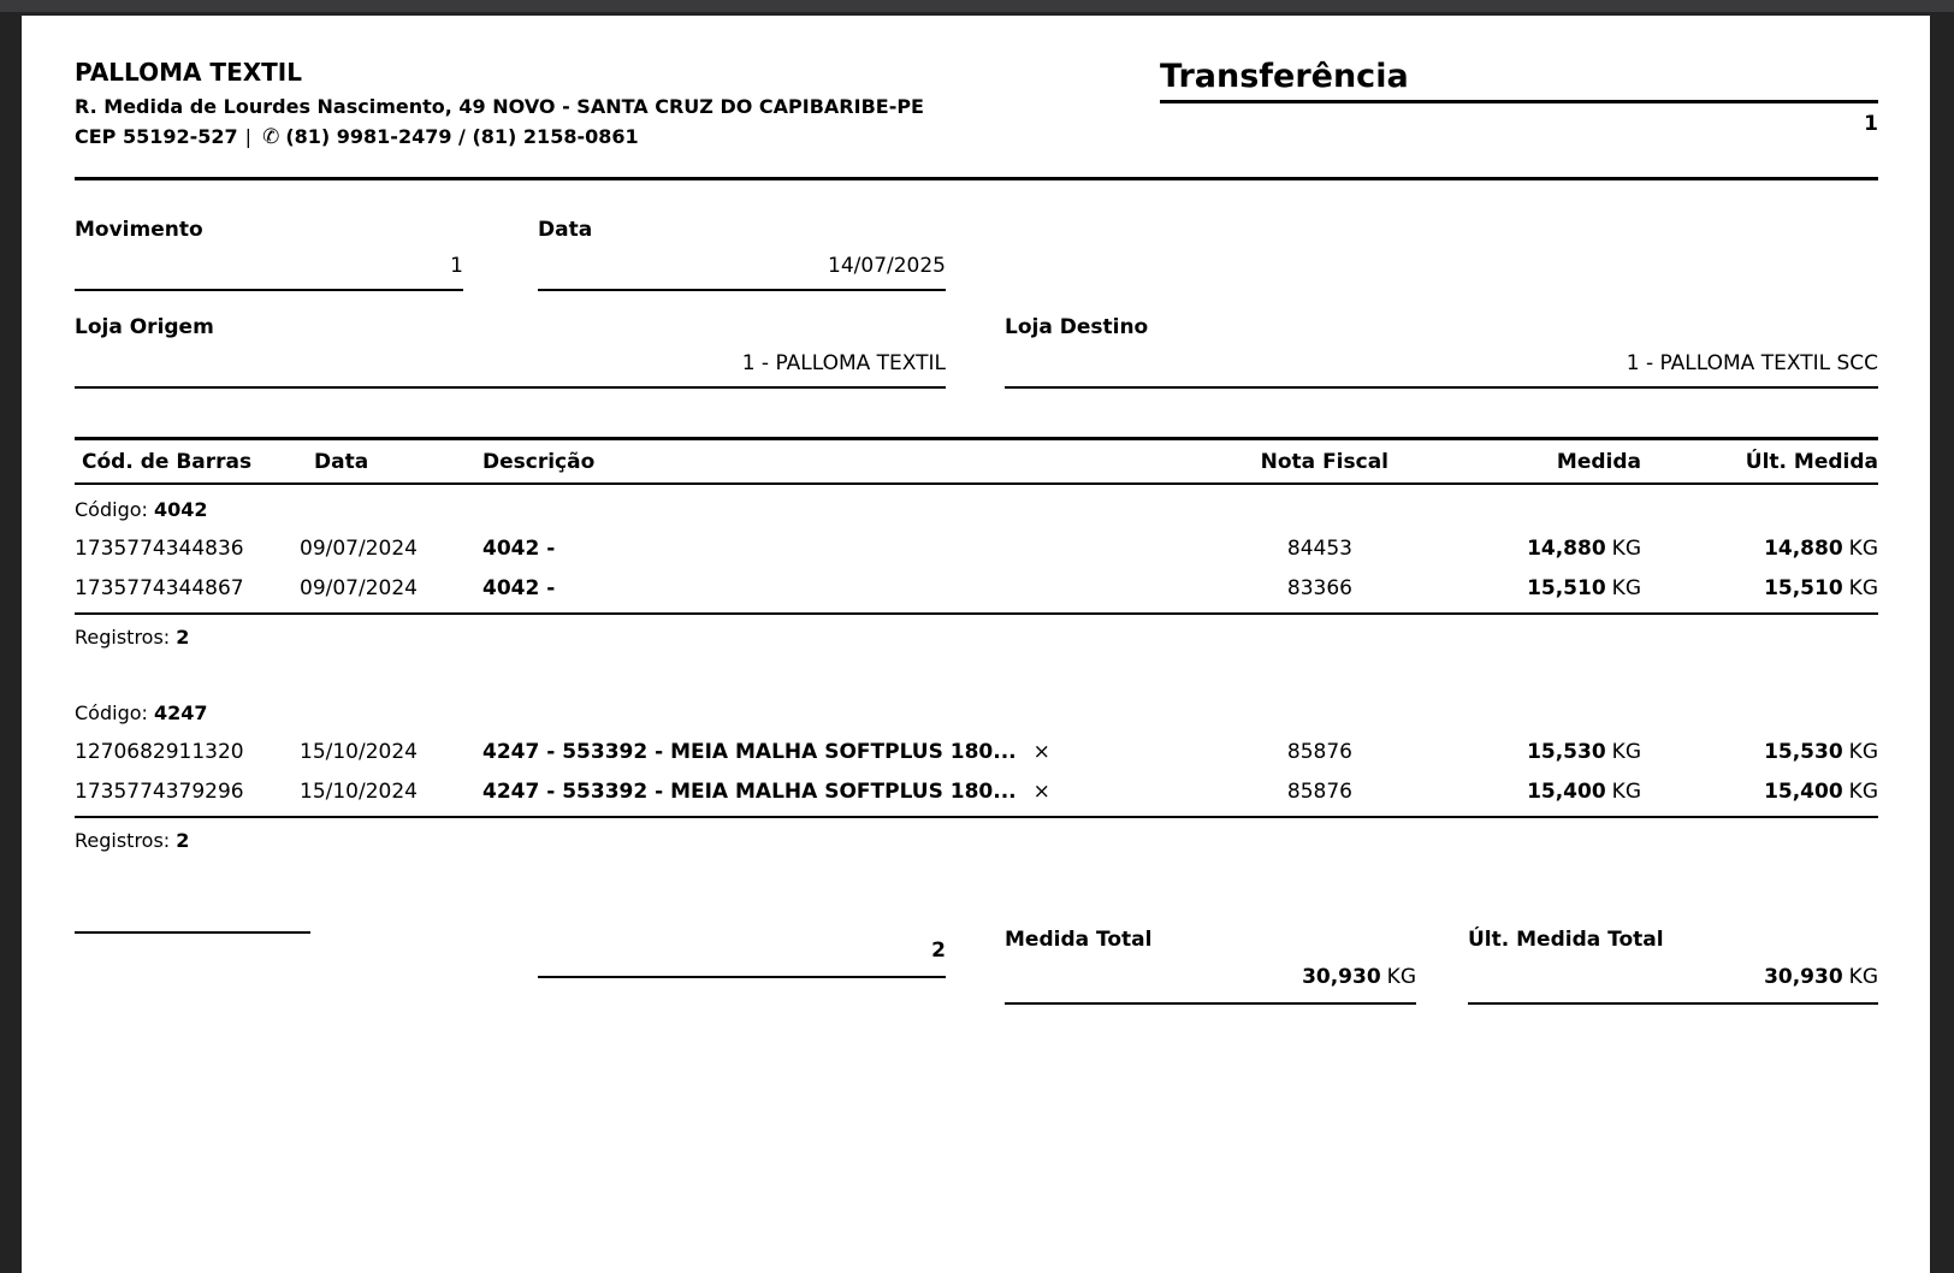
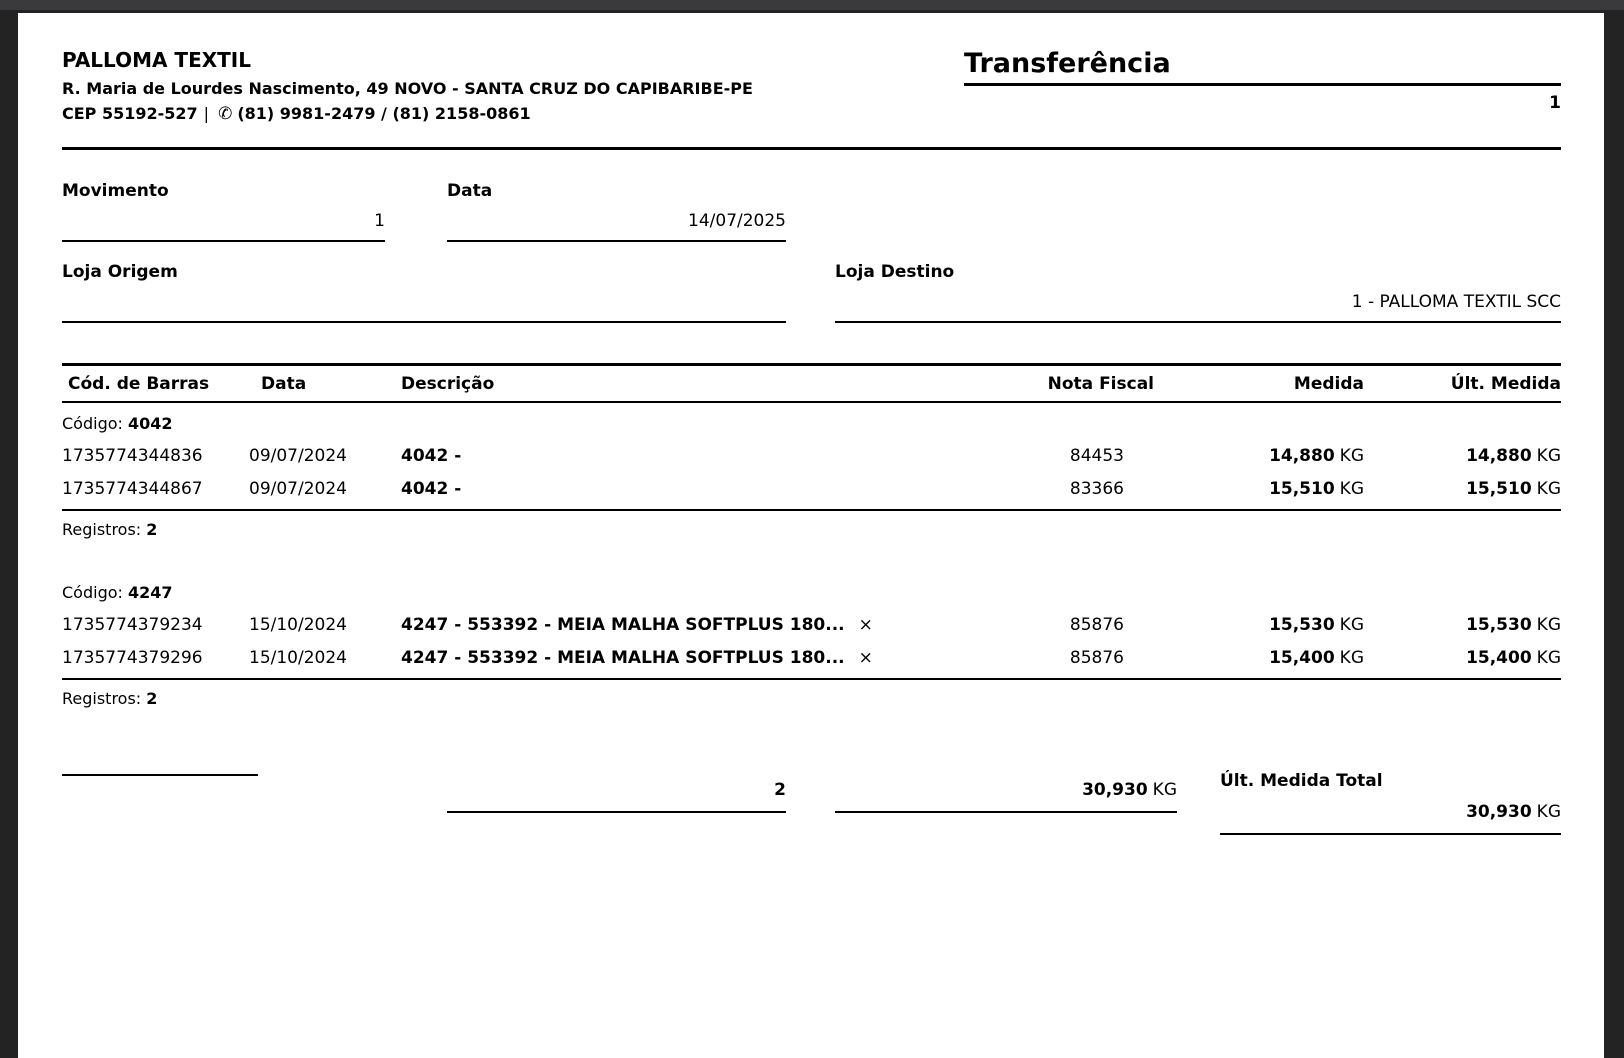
  PALLOMA TEXTIL
- R. Medida de Lourdes Nascimento, 49 NOVO - SANTA CRUZ DO CAPIBARIBE-PE
+ R. Maria de Lourdes Nascimento, 49 NOVO - SANTA CRUZ DO CAPIBARIBE-PE
  CEP 55192-527 | ✆ (81) 9981-2479 / (81) 2158-0861
  Transferência
  1
  Movimento
  1
  Data
  14/07/2025
  Loja Origem
- 1 - PALLOMA TEXTIL
  Loja Destino
  1 - PALLOMA TEXTIL SCC
  Cód. de Barras
  Data
  Descrição
  Nota Fiscal
  Medida
  Últ. Medida
  Código: 4042
  1735774344836
  09/07/2024
  4042 -
  84453
  14,880 KG
  14,880 KG
  1735774344867
  09/07/2024
  4042 -
  83366
  15,510 KG
  15,510 KG
  Registros: 2
  Código: 4247
- 1270682911320
+ 1735774379234
  15/10/2024
  4247 - 553392 - MEIA MALHA SOFTPLUS 180... ×
  85876
  15,530 KG
  15,530 KG
  1735774379296
  15/10/2024
  4247 - 553392 - MEIA MALHA SOFTPLUS 180... ×
  85876
  15,400 KG
  15,400 KG
  Registros: 2
  2
- Medida Total
  30,930 KG
  Últ. Medida Total
  30,930 KG
